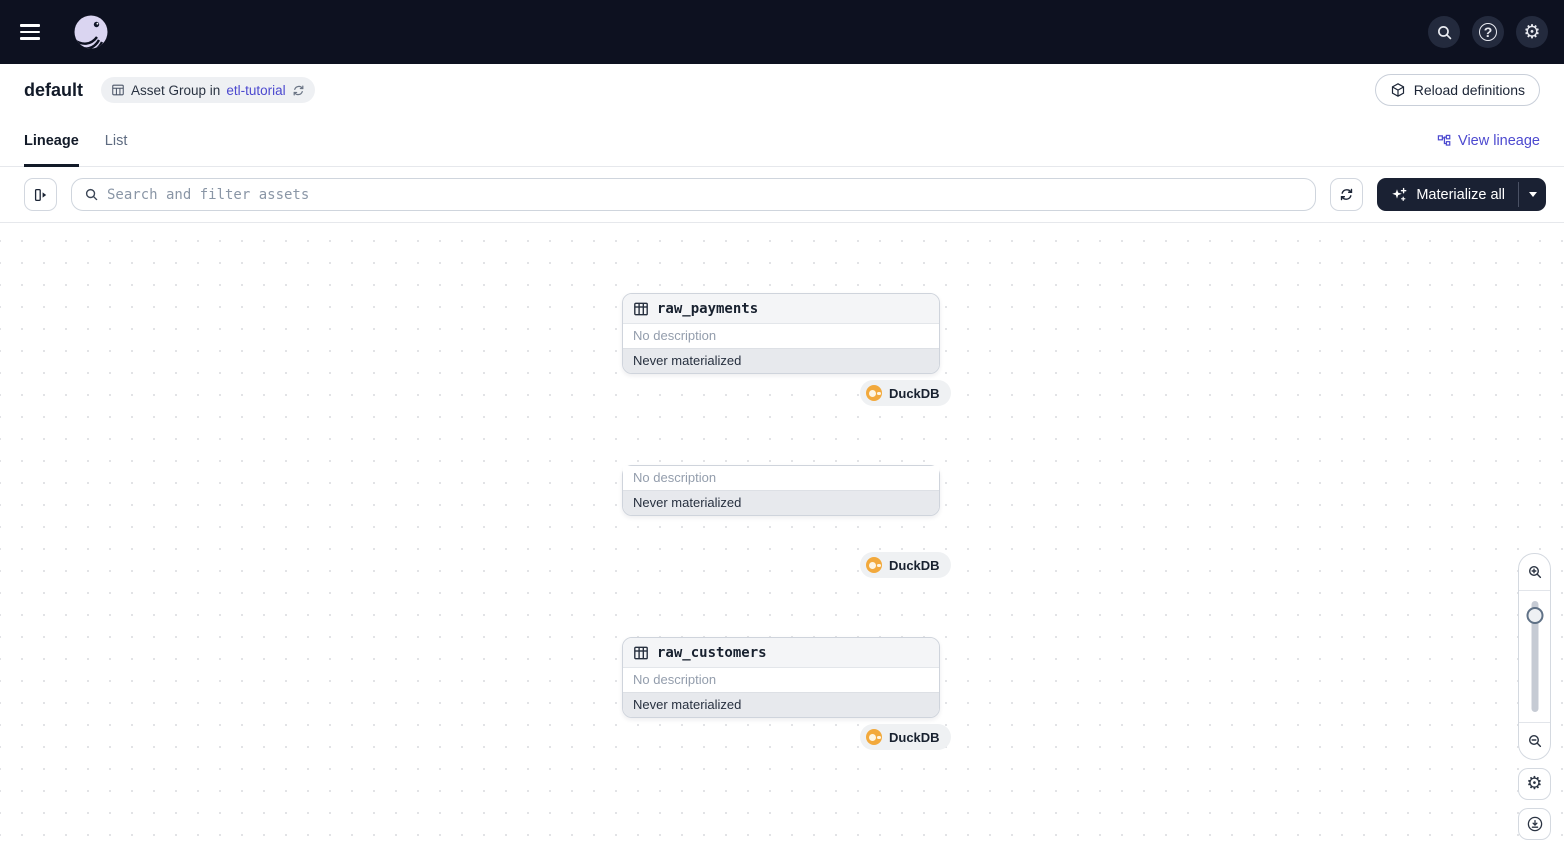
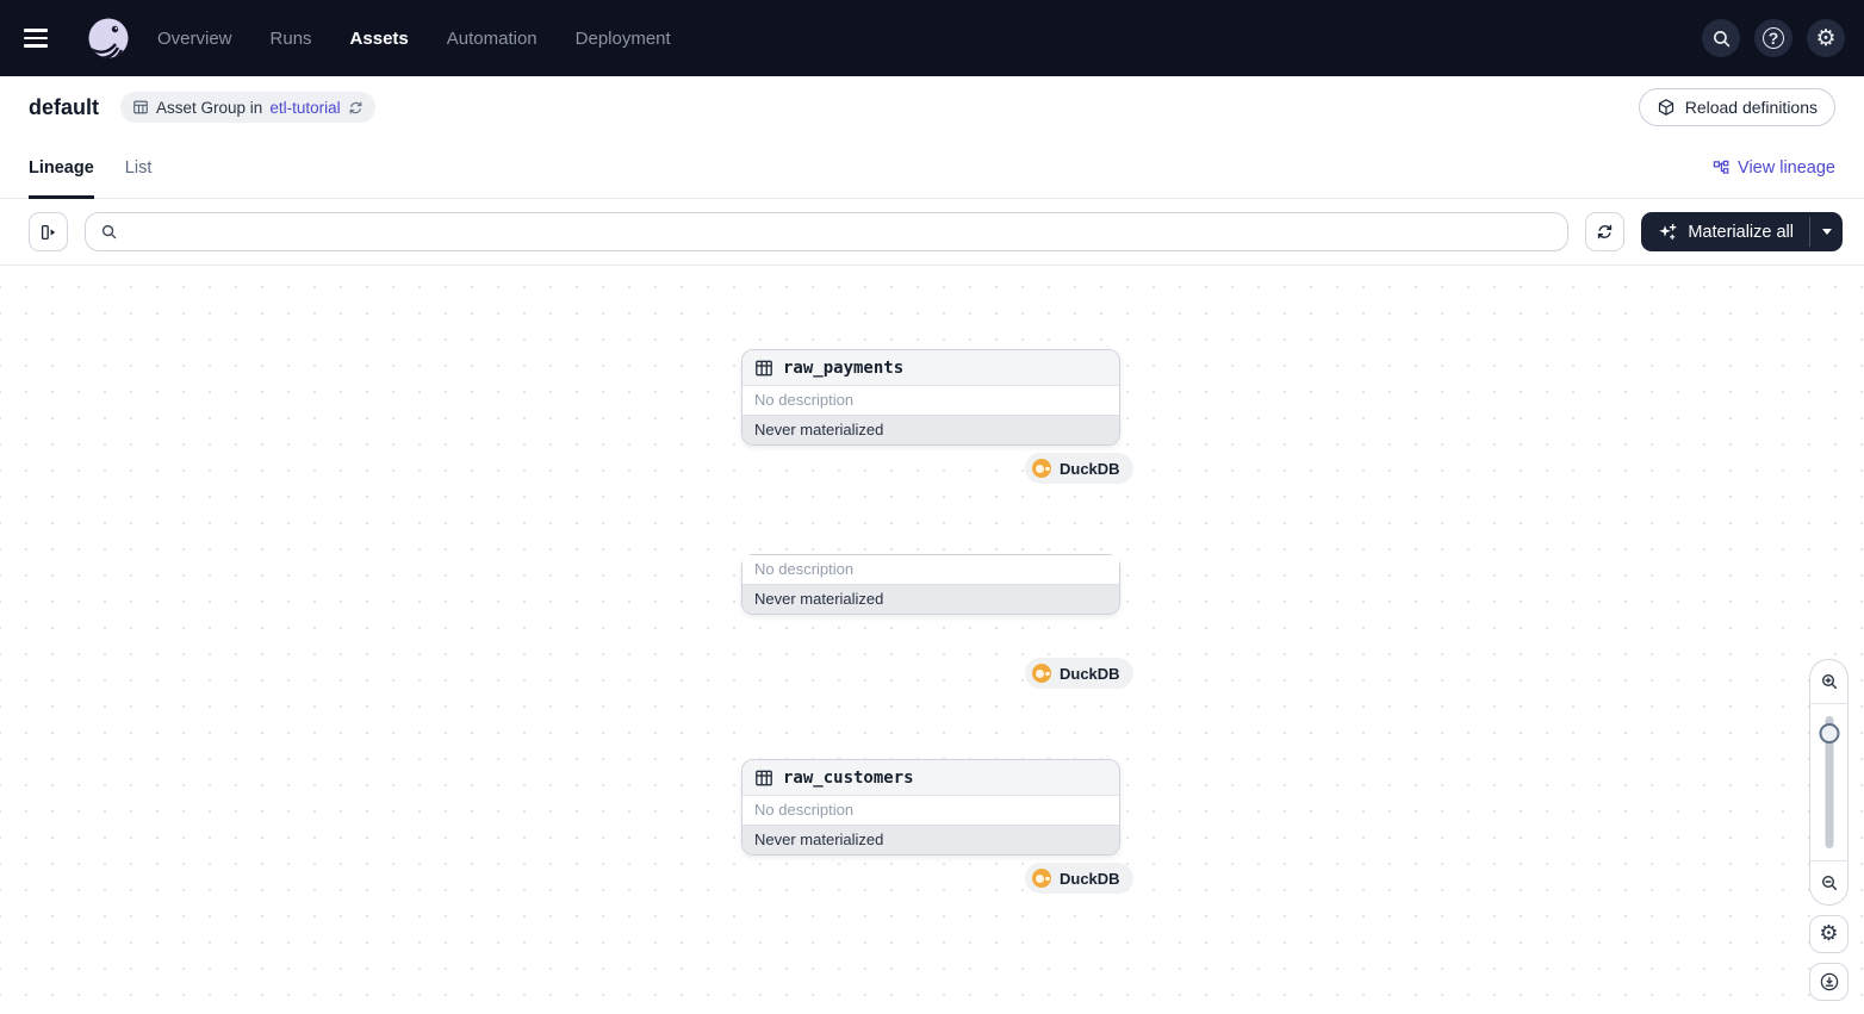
+ Overview
+ Runs
+ Assets
+ Automation
+ Deployment
  ?
  ⚙
  default
  Asset Group in
  etl-tutorial
  Reload definitions
  Lineage
  List
  View lineage
- Search and filter assets
  Materialize all
  raw_payments
  No description
  Never materialized
  DuckDB
  No description
  Never materialized
  DuckDB
  raw_customers
  No description
  Never materialized
  DuckDB
  ⚙
